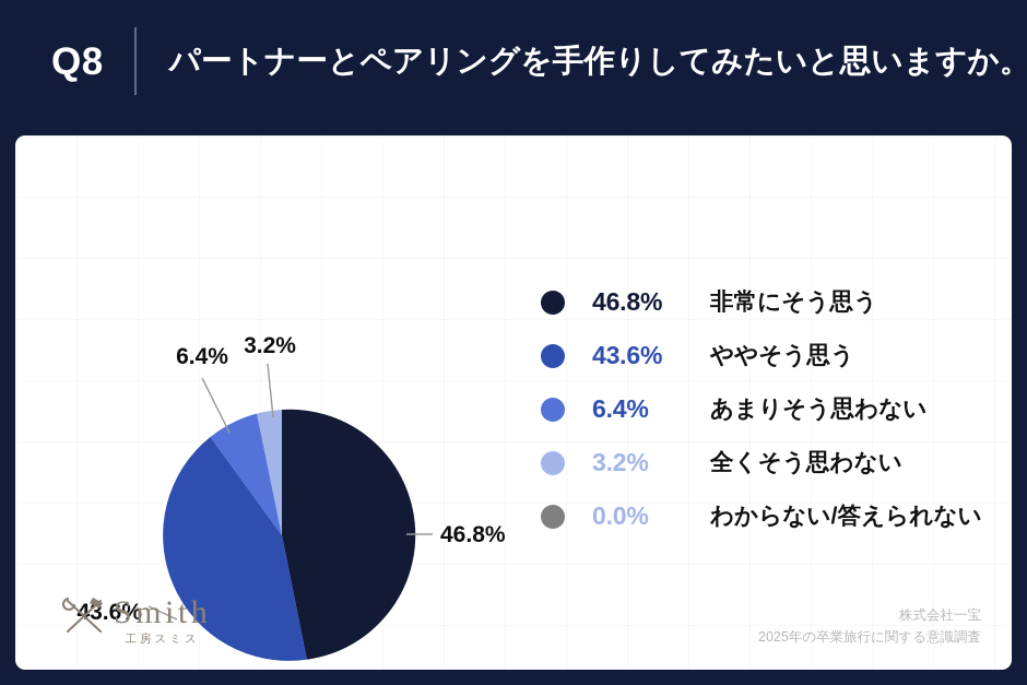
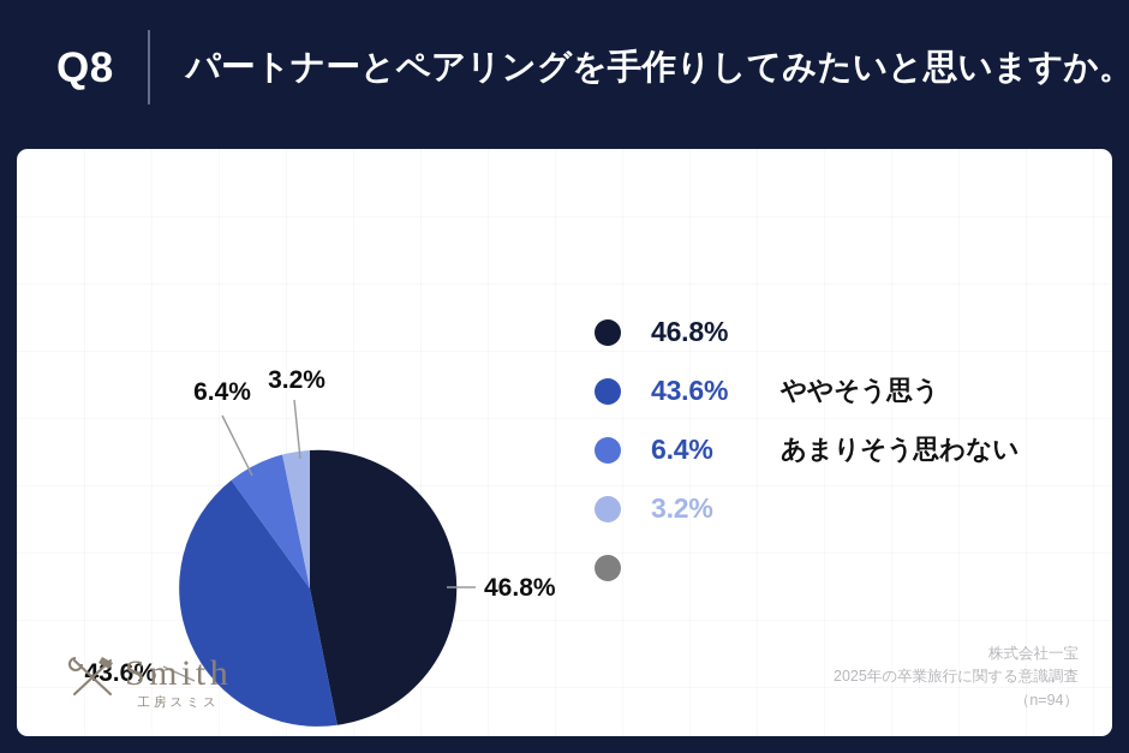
  Q8
  パートナーとペアリングを手作りしてみたいと思いますか。
  46.8%
  43.6%
  6.4%
  3.2%
  46.8%
- 非常にそう思う
  43.6%
  ややそう思う
  6.4%
  あまりそう思わない
  3.2%
- 全くそう思わない
- 0.0%
- わからない/答えられない
  Smith
  工房スミス
  株式会社一宝
  2025年の卒業旅行に関する意識調査
+ （n=94）
